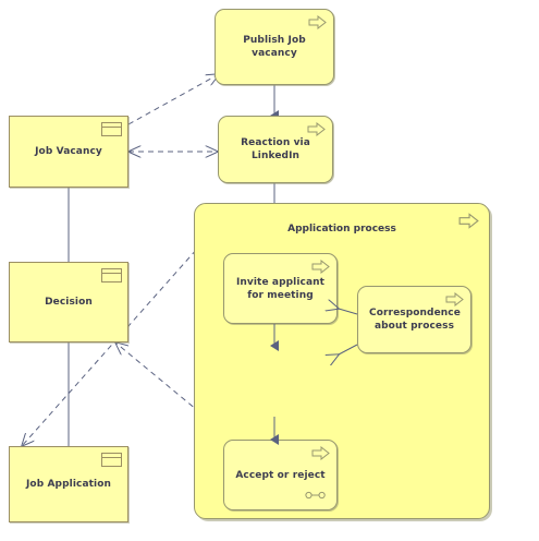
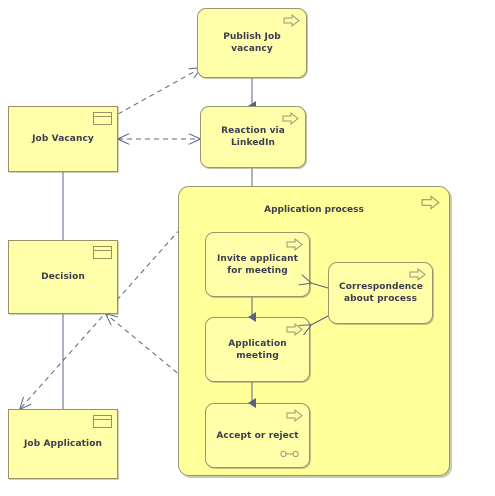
  Publish Job vacancy
  Job Vacancy
  Decision
  Job Application
  Reaction via LinkedIn
  Application process
  Invite applicant for meeting
  Correspondence about process
+ Application meeting
  Accept or reject
